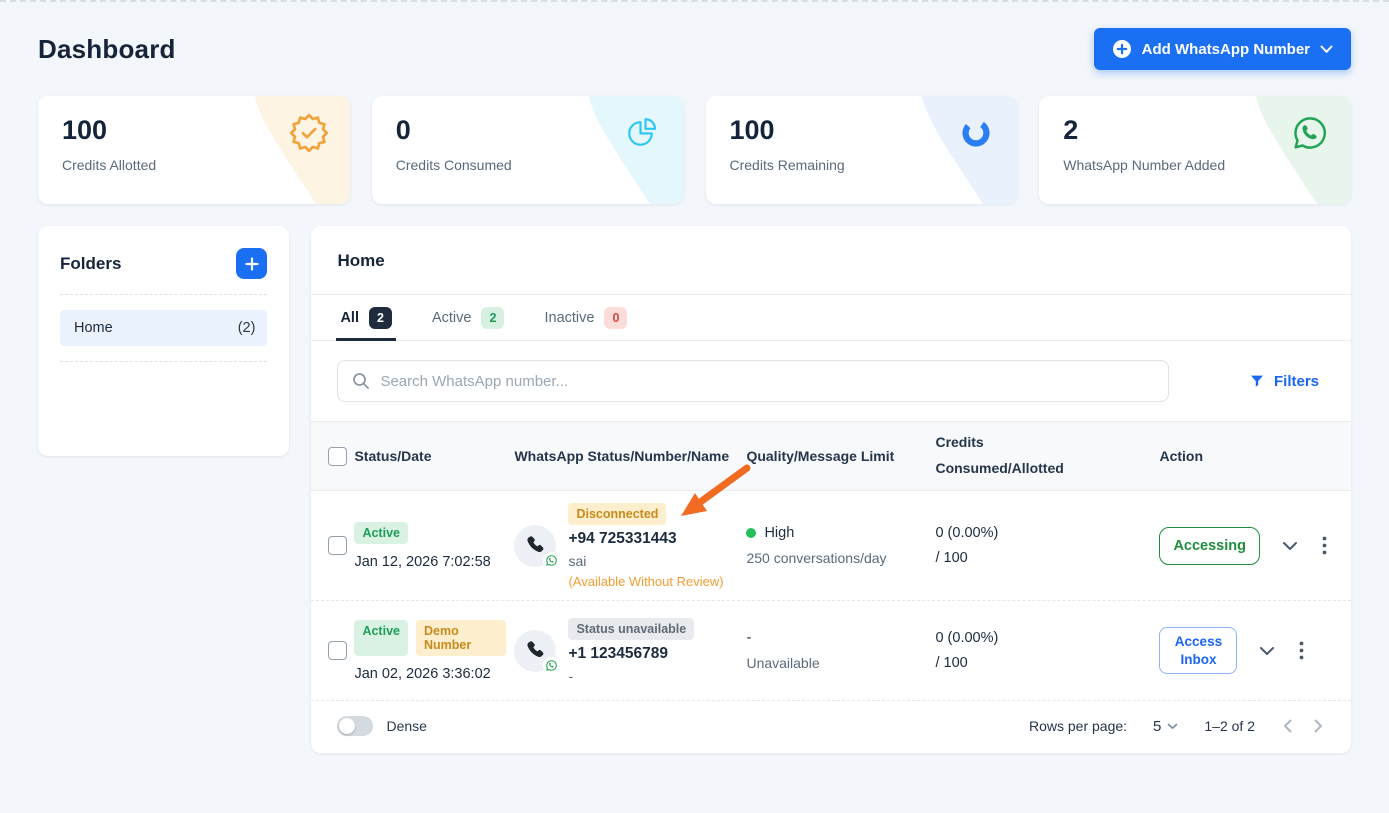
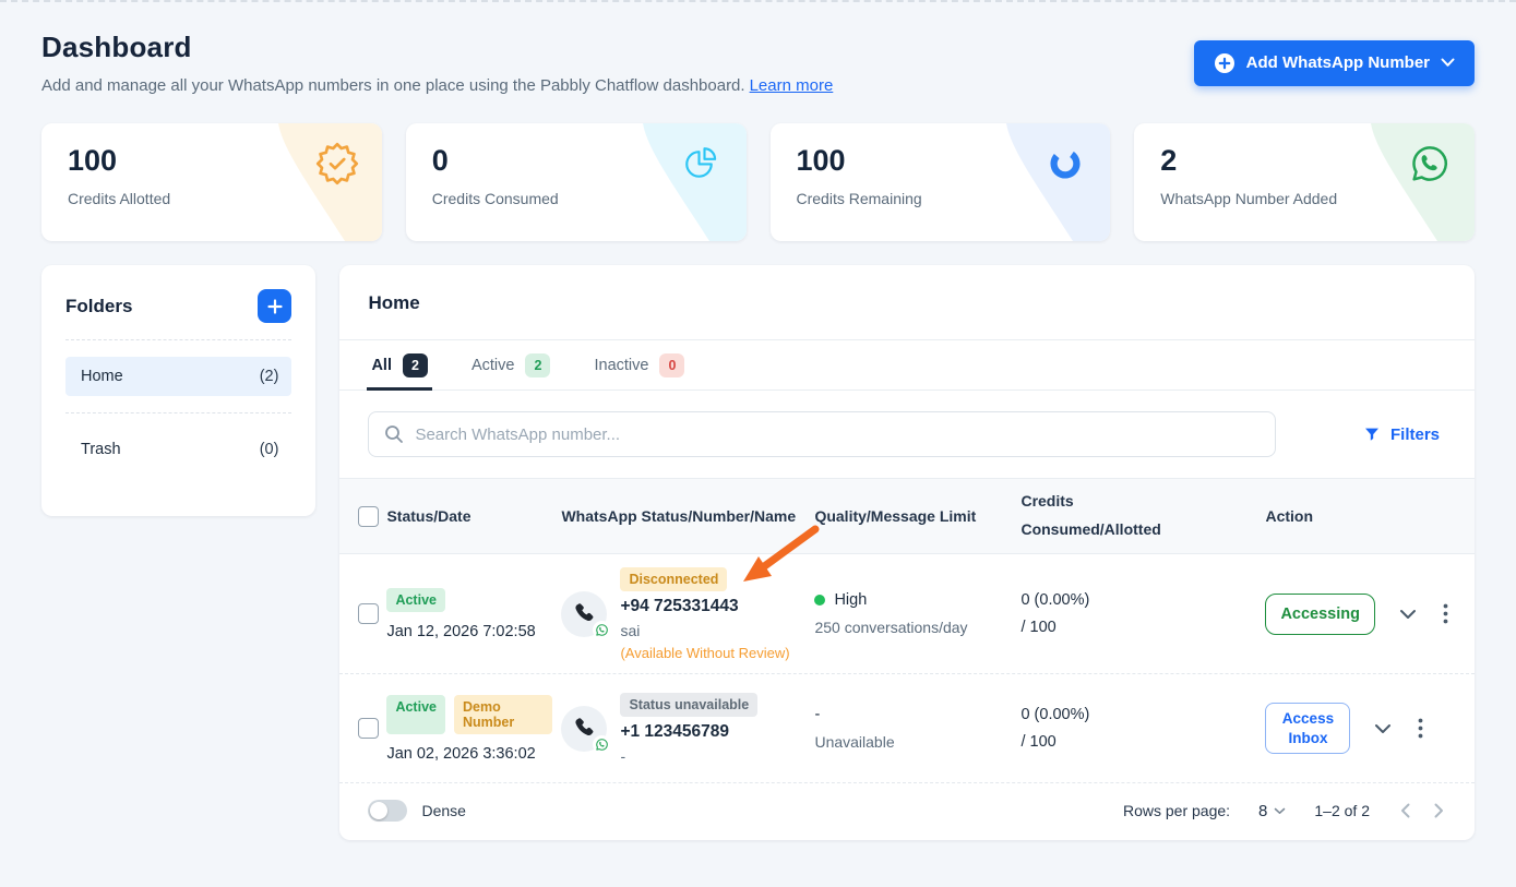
  Dashboard
+ Add and manage all your WhatsApp numbers in one place using the Pabbly Chatflow dashboard. Learn more
  Add WhatsApp Number
  100
  Credits Allotted
  0
  Credits Consumed
  100
  Credits Remaining
  2
  WhatsApp Number Added
  Folders
  Home
  (2)
+ Trash
+ (0)
  Home
  All
  2
  Active
  2
  Inactive
  0
  Search WhatsApp number...
  Filters
  Status/Date
  WhatsApp Status/Number/Name
  Quality/Message Limit
  Credits Consumed/Allotted
  Action
  Active
  Jan 12, 2026 7:02:58
  Disconnected
  +94 725331443
  sai
  (Available Without Review)
  High
  250 conversations/day
  0 (0.00%)
  / 100
  Accessing
  Active
  Demo Number
  Jan 02, 2026 3:36:02
  Status unavailable
  +1 123456789
  -
  -
  Unavailable
  0 (0.00%)
  / 100
  Access Inbox
  Dense
  Rows per page:
- 5
+ 8
  1–2 of 2
